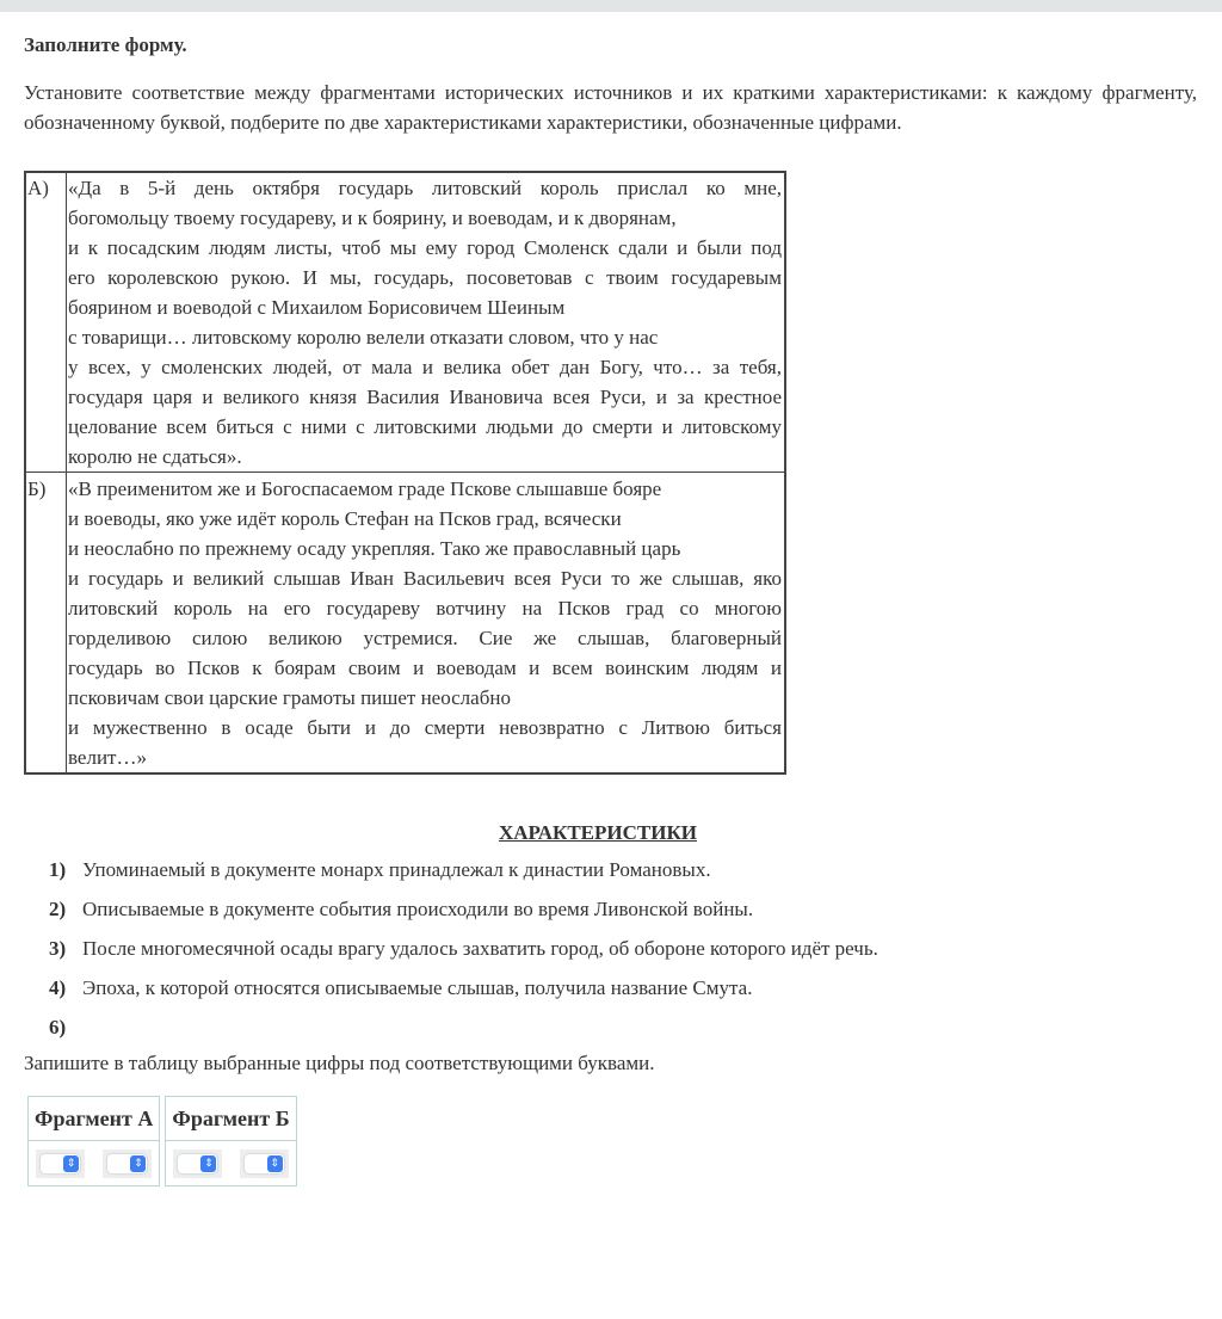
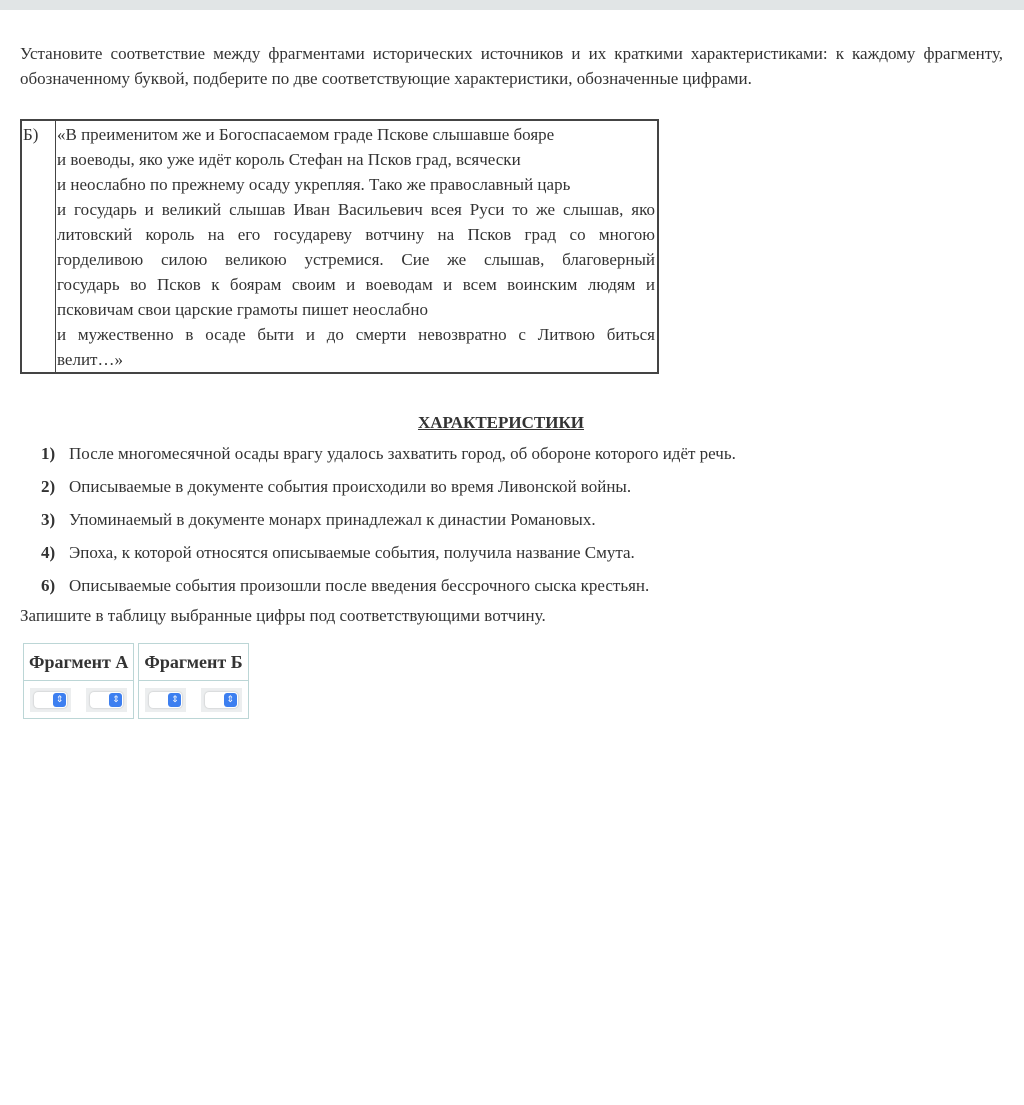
- Заполните форму.
- Установите соответствие между фрагментами исторических источников и их краткими характеристиками: к каждому фрагменту, обозначенному буквой, подберите по две характеристиками характеристики, обозначенные цифрами.
+ Установите соответствие между фрагментами исторических источников и их краткими характеристиками: к каждому фрагменту, обозначенному буквой, подберите по две соответствующие характеристики, обозначенные цифрами.
- А)	«Да в 5-й день октября государь литовский король прислал ко мне, богомольцу твоему государеву, и к боярину, и воеводам, и к дворянам, и к посадским людям листы, чтоб мы ему город Смоленск сдали и были под его королевскою рукою. И мы, государь, посоветовав с твоим государевым боярином и воеводой с Михаилом Борисовичем Шеиным с товарищи… литовскому королю велели отказати словом, что у нас у всех, у смоленских людей, от мала и велика обет дан Богу, что… за тебя, государя царя и великого князя Василия Ивановича всея Руси, и за крестное целование всем биться с ними с литовскими людьми до смерти и литовскому королю не сдаться».
  Б)	«В преименитом же и Богоспасаемом граде Пскове слышавше бояре и воеводы, яко уже идёт король Стефан на Псков град, всячески и неослабно по прежнему осаду укрепляя. Тако же православный царь и государь и великий слышав Иван Васильевич всея Руси то же слышав, яко литовский король на его государеву вотчину на Псков град со многою горделивою силою великою устремися. Сие же слышав, благоверный государь во Псков к боярам своим и воеводам и всем воинским людям и псковичам свои царские грамоты пишет неослабно и мужественно в осаде быти и до смерти невозвратно с Литвою биться велит…»
  ХАРАКТЕРИСТИКИ
  1)
- Упоминаемый в документе монарх принадлежал к династии Романовых.
+ После многомесячной осады врагу удалось захватить город, об обороне которого идёт речь.
  2)
  Описываемые в документе события происходили во время Ливонской войны.
  3)
- После многомесячной осады врагу удалось захватить город, об обороне которого идёт речь.
+ Упоминаемый в документе монарх принадлежал к династии Романовых.
  4)
- Эпоха, к которой относятся описываемые слышав, получила название Смута.
+ Эпоха, к которой относятся описываемые события, получила название Смута.
  6)
+ Описываемые события произошли после введения бессрочного сыска крестьян.
- Запишите в таблицу выбранные цифры под соответствующими буквами.
+ Запишите в таблицу выбранные цифры под соответствующими вотчину.
  Фрагмент А
  ⇕
  ⇕
  Фрагмент Б
  ⇕
  ⇕
